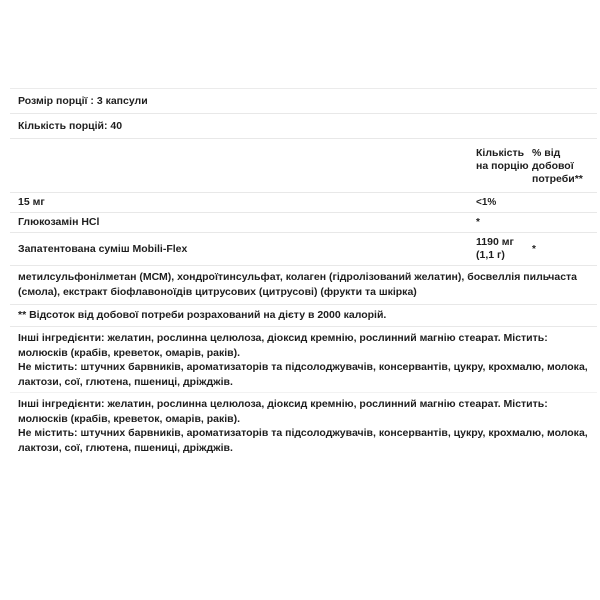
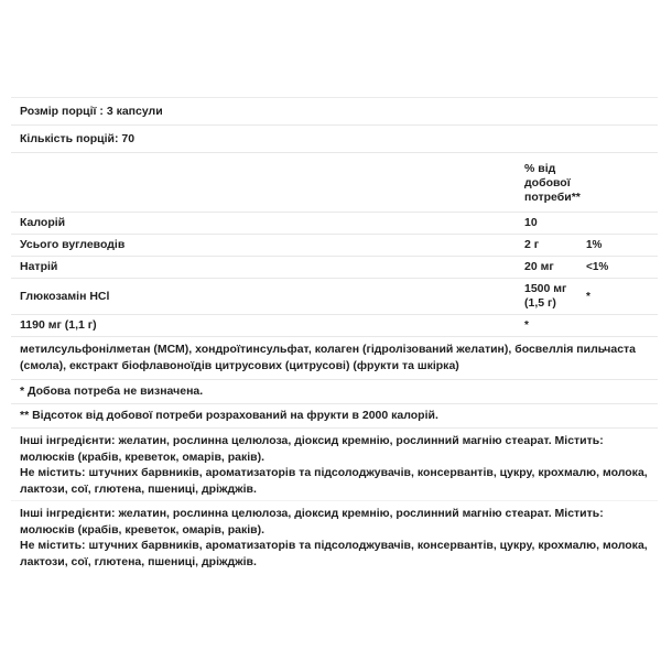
  Розмір порції : 3 капсули
- Кількість порцій: 40
+ Кількість порцій: 70
- Кількість на порцію
  % від добової потреби**
+ Калорій
+ 10
+ Усього вуглеводів
+ 2 г
+ 1%
+ Натрій
- 15 мг
+ 20 мг
  <1%
  Глюкозамін HCl
+ 1500 мг (1,5 г)
  *
- Запатентована суміш Mobili-Flex
  1190 мг (1,1 г)
  *
  метилсульфонілметан (МСМ), хондроїтинсульфат, колаген (гідролізований желатин), босвеллія пильчаста (смола), екстракт біофлавоноїдів цитрусових (цитрусові) (фрукти та шкірка)
+ * Добова потреба не визначена.
- ** Відсоток від добової потреби розрахований на дієту в 2000 калорій.
+ ** Відсоток від добової потреби розрахований на фрукти в 2000 калорій.
  Інші інгредієнти: желатин, рослинна целюлоза, діоксид кремнію, рослинний магнію стеарат. Містить: молюсків (крабів, креветок, омарів, раків).
  Не містить: штучних барвників, ароматизаторів та підсолоджувачів, консервантів, цукру, крохмалю, молока, лактози, сої, глютена, пшениці, дріжджів.
  Інші інгредієнти: желатин, рослинна целюлоза, діоксид кремнію, рослинний магнію стеарат. Містить: молюсків (крабів, креветок, омарів, раків).
  Не містить: штучних барвників, ароматизаторів та підсолоджувачів, консервантів, цукру, крохмалю, молока, лактози, сої, глютена, пшениці, дріжджів.
